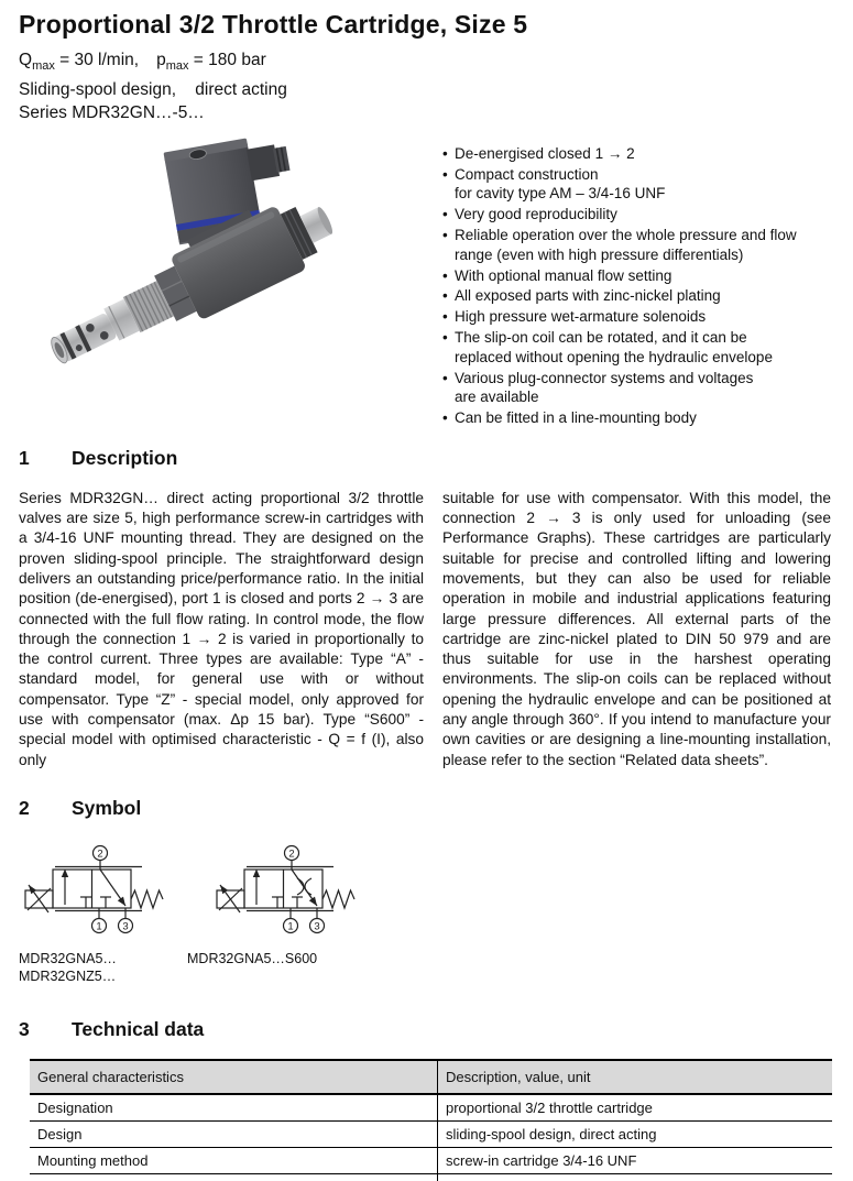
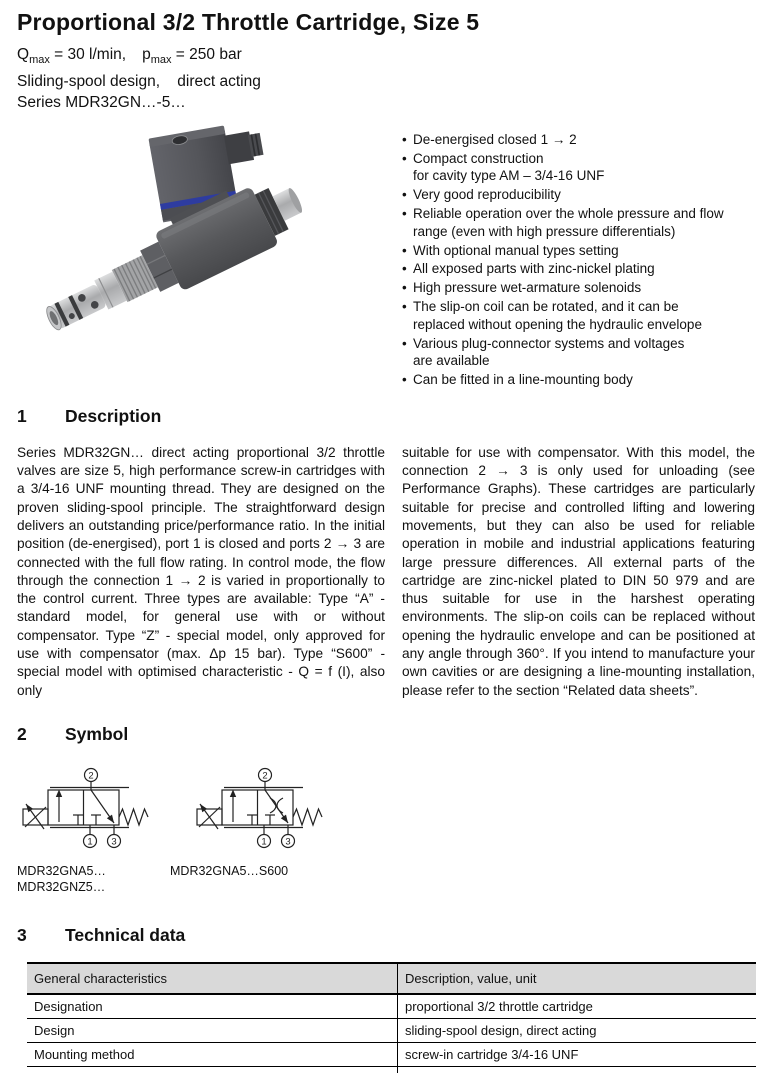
  Proportional 3/2 Throttle Cartridge, Size 5
- Qmax = 30 l/min, pmax = 180 bar
+ Qmax = 30 l/min, pmax = 250 bar
  Sliding-spool design, direct acting
  Series MDR32GN…-5…
  De-energised closed 1 → 2
  Compact construction
  for cavity type AM – 3/4-16 UNF
  Very good reproducibility
  Reliable operation over the whole pressure and flow
  range (even with high pressure differentials)
- With optional manual flow setting
+ With optional manual types setting
  All exposed parts with zinc-nickel plating
  High pressure wet-armature solenoids
  The slip-on coil can be rotated, and it can be
  replaced without opening the hydraulic envelope
  Various plug-connector systems and voltages
  are available
  Can be fitted in a line-mounting body
  1
  Description
  Series MDR32GN… direct acting proportional 3/2 throttle valves are size 5, high performance screw-in cartridges with a 3/4-16 UNF mounting thread. They are designed on the proven sliding-spool principle. The straightforward design delivers an outstanding price/performance ratio. In the initial position (de-energised), port 1 is closed and ports 2 → 3 are connected with the full flow rating. In control mode, the flow through the connection 1 → 2 is varied in proportionally to the control current. Three types are available: Type “A” - standard model, for general use with or without compensator. Type “Z” - special model, only approved for use with compensator (max. Δp 15 bar). Type “S600” - special model with optimised characteristic - Q = f (I), also only
  suitable for use with compensator. With this model, the connection 2 → 3 is only used for unloading (see Performance Graphs). These cartridges are particularly suitable for precise and controlled lifting and lowering movements, but they can also be used for reliable operation in mobile and industrial applications featuring large pressure differences. All external parts of the cartridge are zinc-nickel plated to DIN 50 979 and are thus suitable for use in the harshest operating environments. The slip-on coils can be replaced without opening the hydraulic envelope and can be positioned at any angle through 360°. If you intend to manufacture your own cavities or are designing a line-mounting installation, please refer to the section “Related data sheets”.
  2
  Symbol
  2
  1
  3
  2
  1
  3
  MDR32GNA5…
  MDR32GNZ5…
  MDR32GNA5…S600
  3
  Technical data
  General characteristics	Description, value, unit
  Designation	proportional 3/2 throttle cartridge
  Design	sliding-spool design, direct acting
  Mounting method	screw-in cartridge 3/4-16 UNF
